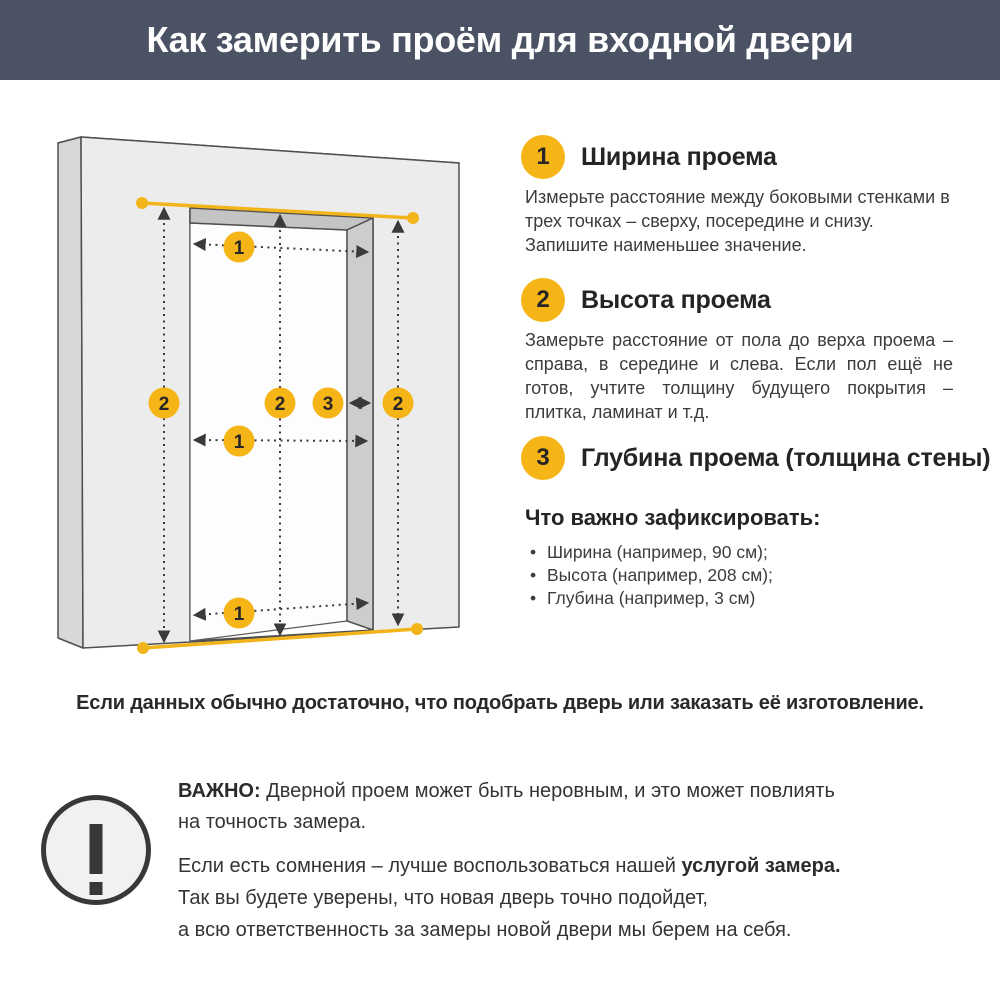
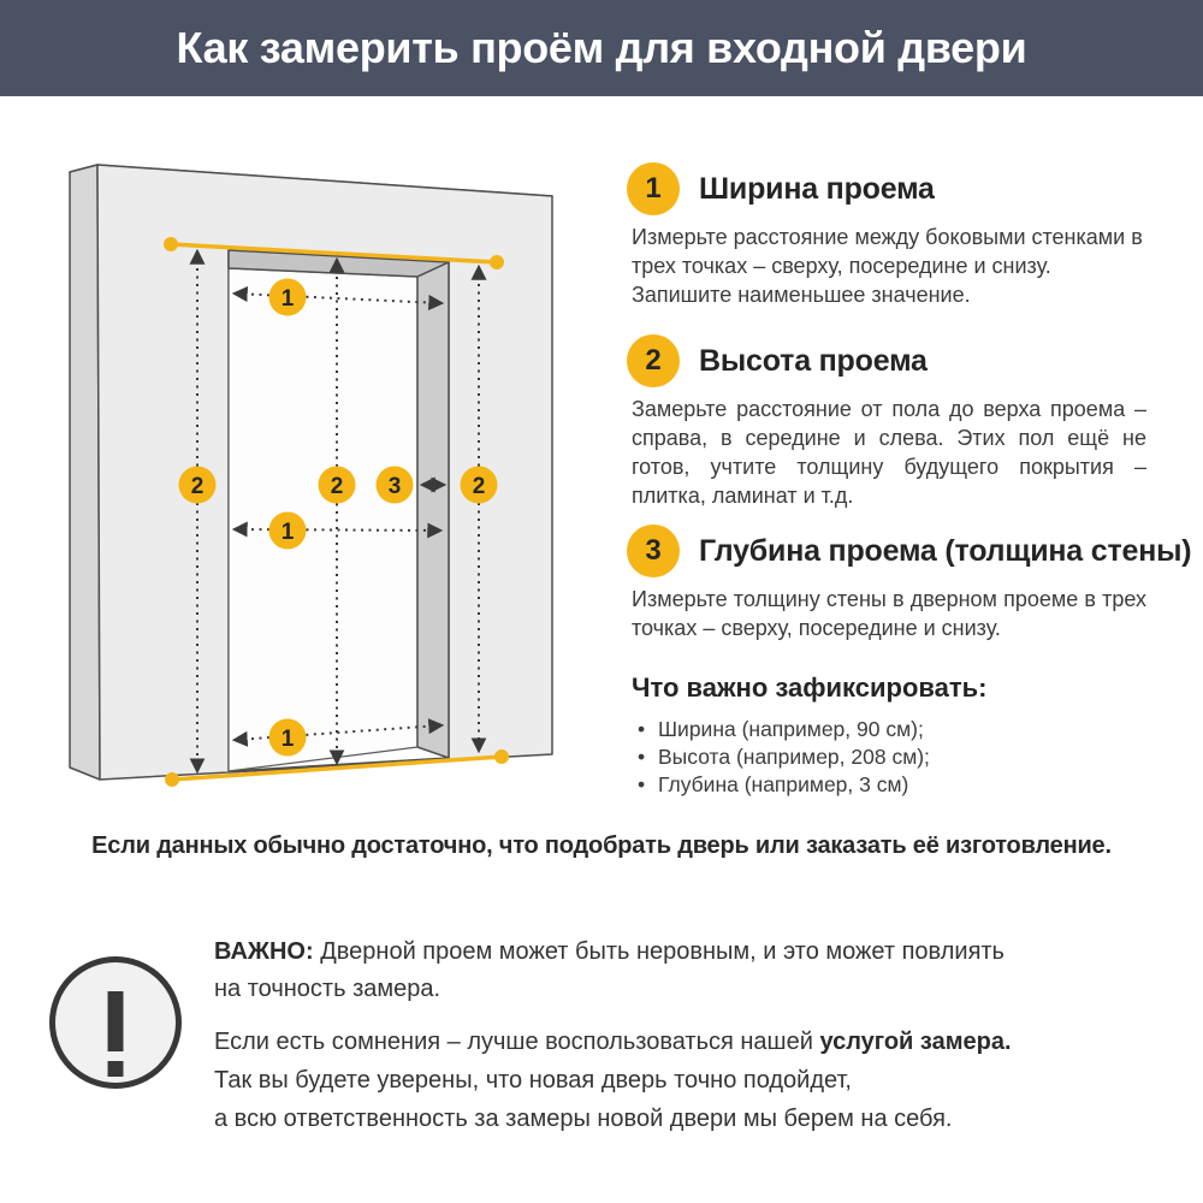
  Как замерить проём для входной двери
  1
  1
  1
  2
  2
  2
  3
  1
  Ширина проема
  Измерьте расстояние между боковыми стенками в трех точках – сверху, посередине и снизу. Запишите наименьшее значение.
  2
  Высота проема
- Замерьте расстояние от пола до верха проема – справа, в середине и слева. Если пол ещё не готов, учтите толщину будущего покрытия – плитка, ламинат и т.д.
+ Замерьте расстояние от пола до верха проема – справа, в середине и слева. Этих пол ещё не готов, учтите толщину будущего покрытия – плитка, ламинат и т.д.
  3
  Глубина проема (толщина стены)
+ Измерьте толщину стены в дверном проеме в трех точках – сверху, посередине и снизу.
  Что важно зафиксировать:
  Ширина (например, 90 см);
  Высота (например, 208 см);
  Глубина (например, 3 см)
  Если данных обычно достаточно, что подобрать дверь или заказать её изготовление.
  ВАЖНО: Дверной проем может быть неровным, и это может повлиять
  на точность замера.
  Если есть сомнения – лучше воспользоваться нашей услугой замера.
  Так вы будете уверены, что новая дверь точно подойдет,
  а всю ответственность за замеры новой двери мы берем на себя.
